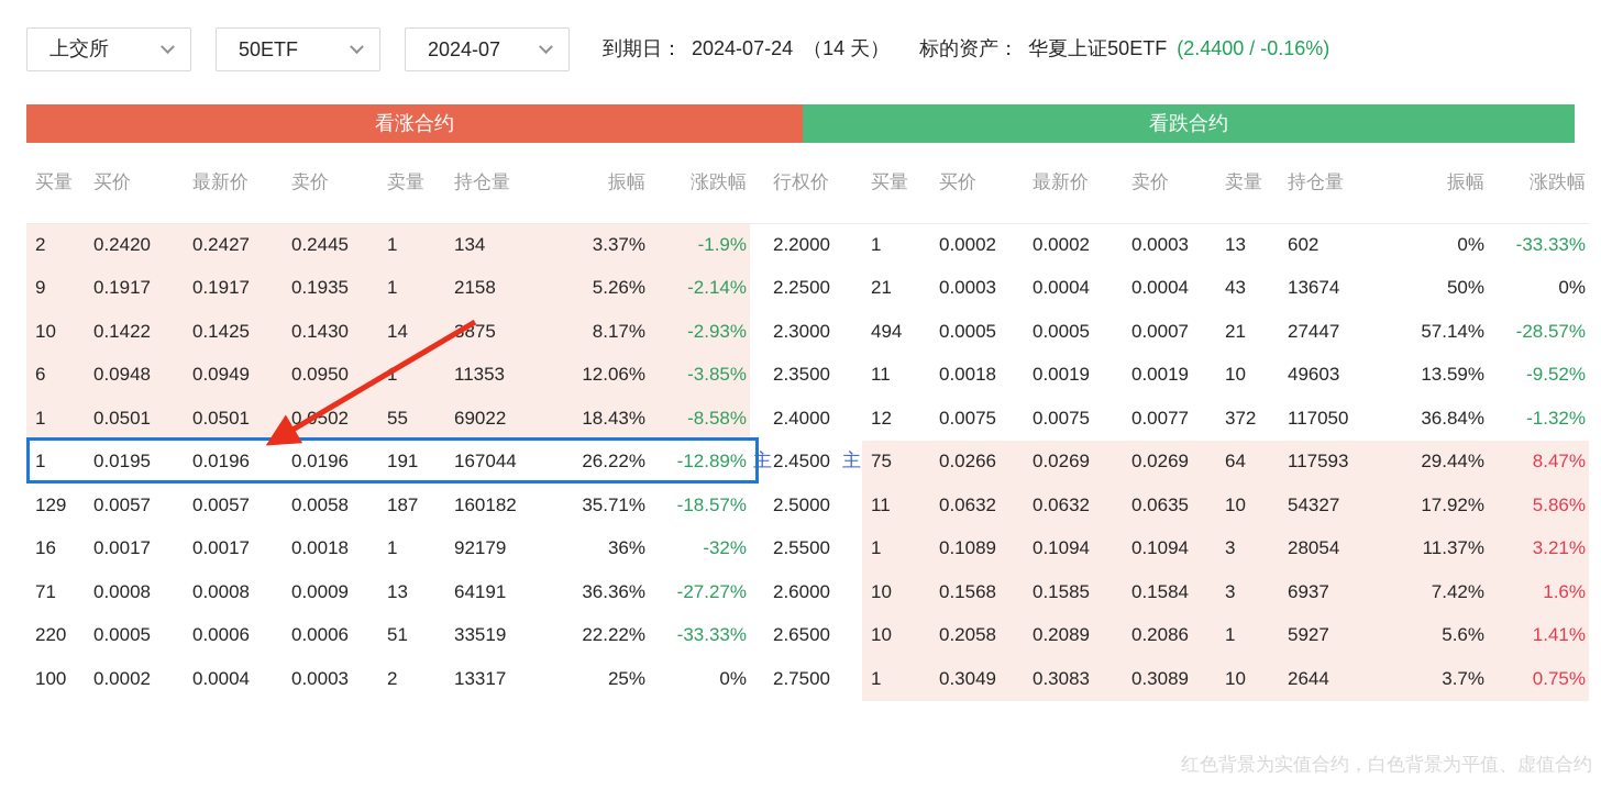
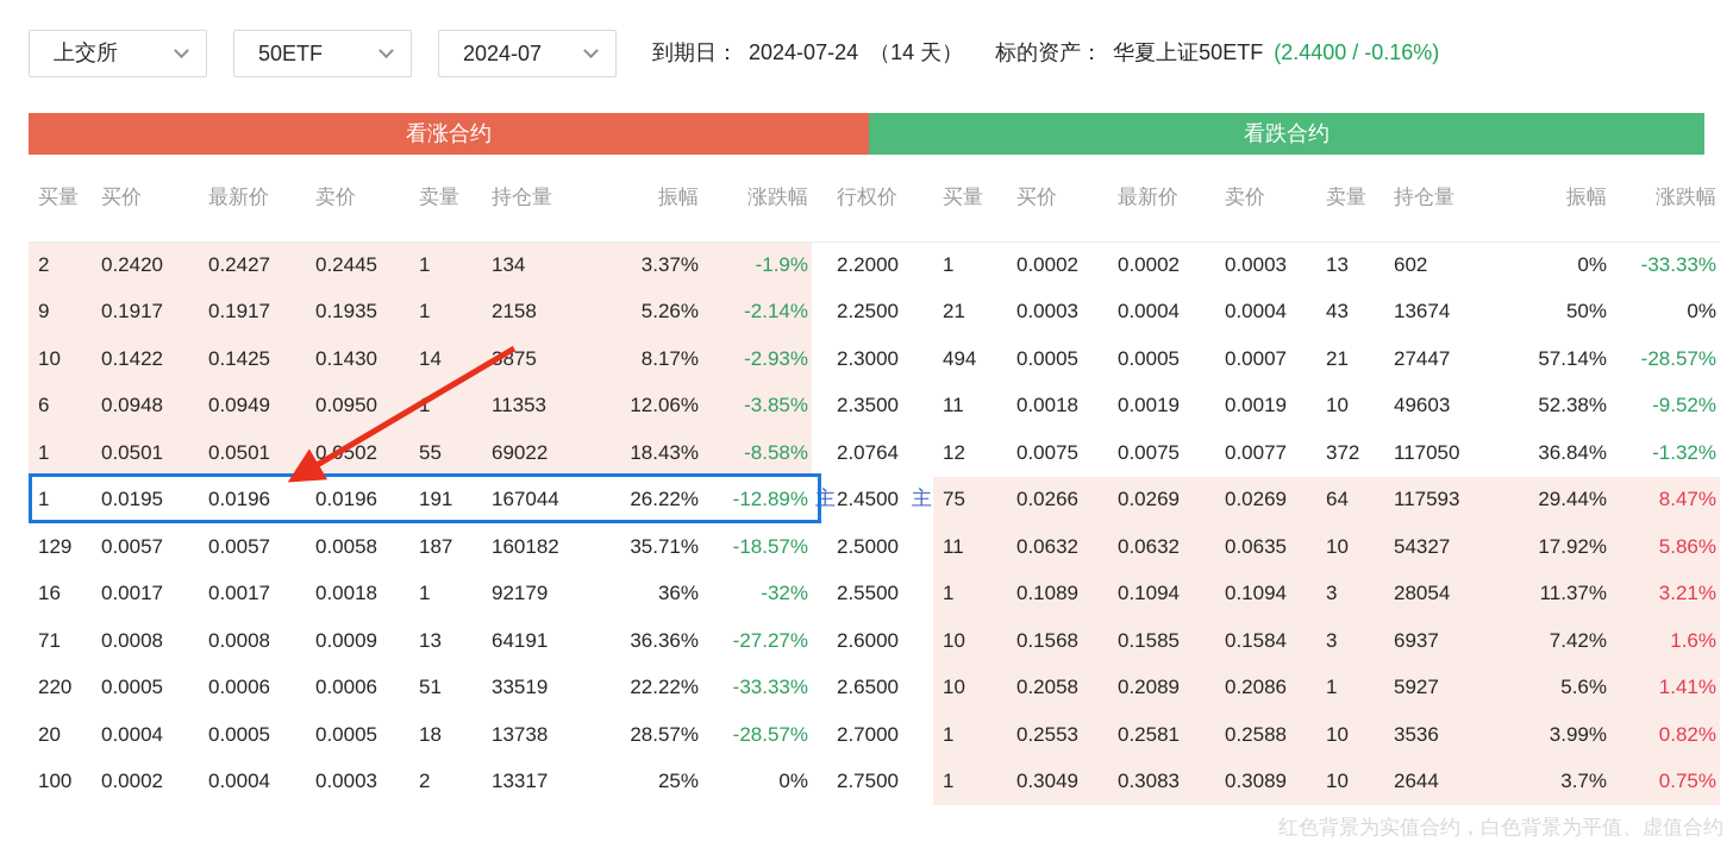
  上交所
  50ETF
  2024-07
  到期日： 2024-07-24 （14 天） 标的资产： 华夏上证50ETF (2.4400 / -0.16%)
  看涨合约
  看跌合约
  买量	买价	最新价	卖价	卖量	持仓量	振幅	涨跌幅	行权价	买量	买价	最新价	卖价	卖量	持仓量	振幅	涨跌幅
  2	0.2420	0.2427	0.2445	1	134	3.37%	-1.9%	2.2000	1	0.0002	0.0002	0.0003	13	602	0%	-33.33%
  9	0.1917	0.1917	0.1935	1	2158	5.26%	-2.14%	2.2500	21	0.0003	0.0004	0.0004	43	13674	50%	0%
  10	0.1422	0.1425	0.1430	14	875	8.17%	-2.93%	2.3000	494	0.0005	0.0005	0.0007	21	27447	57.14%	-28.57%
- 6	0.0948	0.0949	0.0950	1	11353	12.06%	-3.85%	2.3500	11	0.0018	0.0019	0.0019	10	49603	13.59%	-9.52%
+ 6	0.0948	0.0949	0.0950	1	11353	12.06%	-3.85%	2.3500	11	0.0018	0.0019	0.0019	10	49603	52.38%	-9.52%
- 1	0.0501	0.0501	0.502	55	69022	18.43%	-8.58%	2.4000	12	0.0075	0.0075	0.0077	372	117050	36.84%	-1.32%
+ 1	0.0501	0.0501	0.502	55	69022	18.43%	-8.58%	2.0764	12	0.0075	0.0075	0.0077	372	117050	36.84%	-1.32%
  1	0.0195	0.0196	0.0196	191	167044	26.22%	-12.89%	主2.4500 主	75	0.0266	0.0269	0.0269	64	117593	29.44%	8.47%
  129	0.0057	0.0057	0.0058	187	160182	35.71%	-18.57%	2.5000	11	0.0632	0.0632	0.0635	10	54327	17.92%	5.86%
  16	0.0017	0.0017	0.0018	1	92179	36%	-32%	2.5500	1	0.1089	0.1094	0.1094	3	28054	11.37%	3.21%
  71	0.0008	0.0008	0.0009	13	64191	36.36%	-27.27%	2.6000	10	0.1568	0.1585	0.1584	3	6937	7.42%	1.6%
  220	0.0005	0.0006	0.0006	51	33519	22.22%	-33.33%	2.6500	10	0.2058	0.2089	0.2086	1	5927	5.6%	1.41%
+ 20	0.0004	0.0005	0.0005	18	13738	28.57%	-28.57%	2.7000	1	0.2553	0.2581	0.2588	10	3536	3.99%	0.82%
  100	0.0002	0.0004	0.0003	2	13317	25%	0%	2.7500	1	0.3049	0.3083	0.3089	10	2644	3.7%	0.75%
  红色背景为实值合约，白色背景为平值、虚值合约
